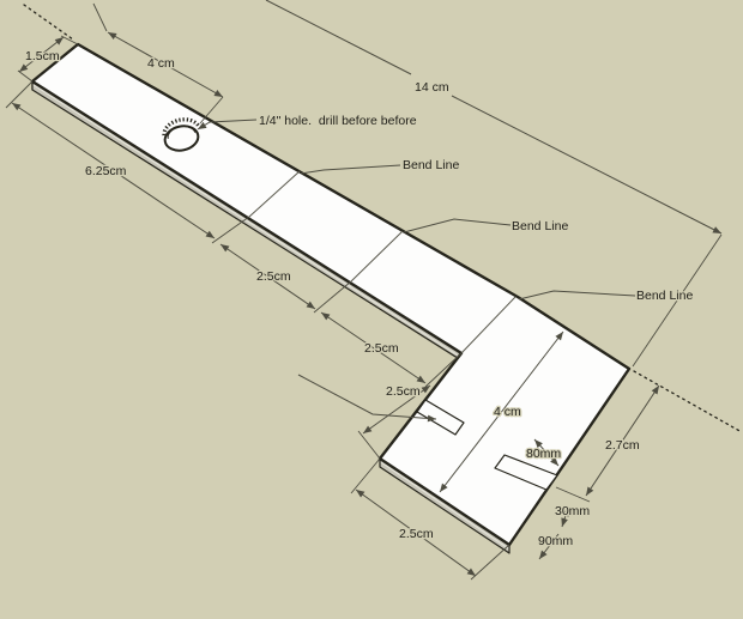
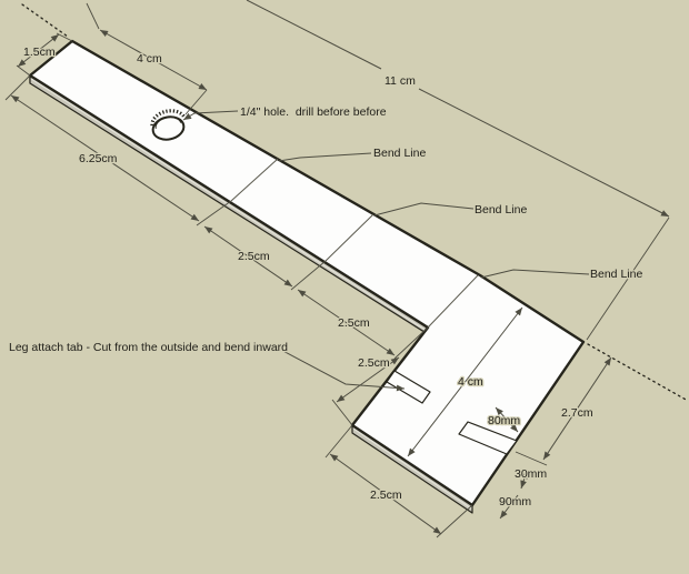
  1.5cm
  4 cm
- 14 cm
+ 11 cm
  6.25cm
  2.5cm
  2.5cm
  2.5cm
  2.5cm
  4 cm
  2.7cm
  80mm
  30mm
  90mm
  1/4" hole. drill before before
  Bend Line
  Bend Line
  Bend Line
+ Leg attach tab - Cut from the outside and bend inward
